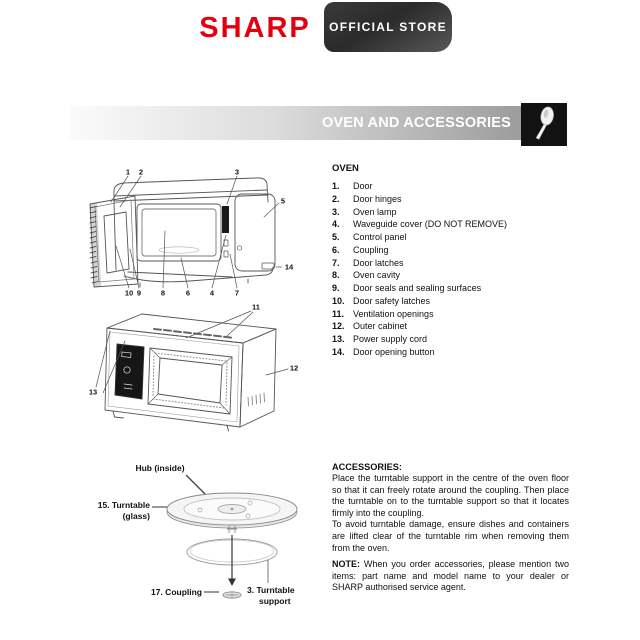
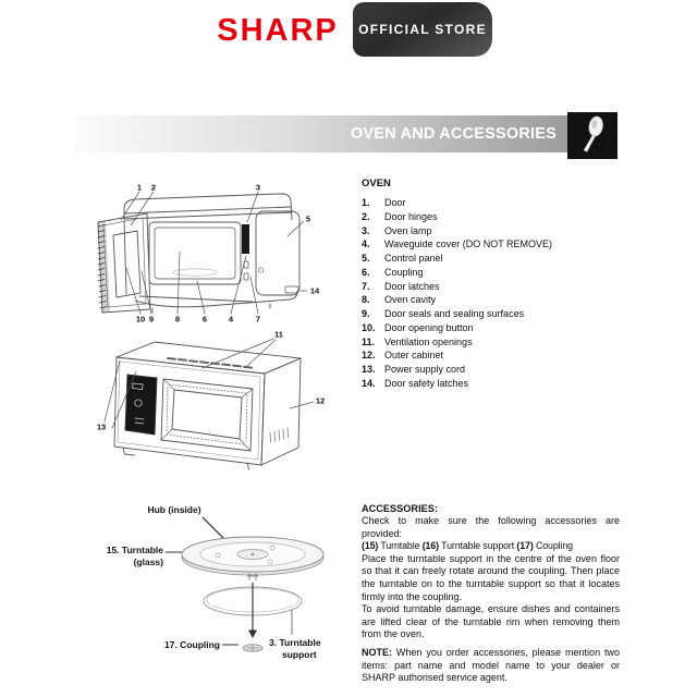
  SHARP
  OFFICIAL STORE
  OVEN AND ACCESSORIES
  1
  2
  3
  5
  14
  10
  9
  8
  6
  4
  7
  11
  12
  13
  Hub (inside)
  15. Turntable
  (glass)
  17. Coupling
  3. Turntable
  support
  OVEN
  1.
  Door
  2.
  Door hinges
  3.
  Oven lamp
  4.
  Waveguide cover (DO NOT REMOVE)
  5.
  Control panel
  6.
  Coupling
  7.
  Door latches
  8.
  Oven cavity
  9.
  Door seals and sealing surfaces
  10.
- Door safety latches
+ Door opening button
  11.
  Ventilation openings
  12.
  Outer cabinet
  13.
  Power supply cord
  14.
- Door opening button
+ Door safety latches
  ACCESSORIES:
+ Check to make sure the following accessories are provided:
+ (15) Turntable (16) Turntable support (17) Coupling
  Place the turntable support in the centre of the oven floor so that it can freely rotate around the coupling. Then place the turntable on to the turntable support so that it locates firmly into the coupling.
  To avoid turntable damage, ensure dishes and containers are lifted clear of the turntable rim when removing them from the oven.
  NOTE: When you order accessories, please mention two items: part name and model name to your dealer or SHARP authorised service agent.
